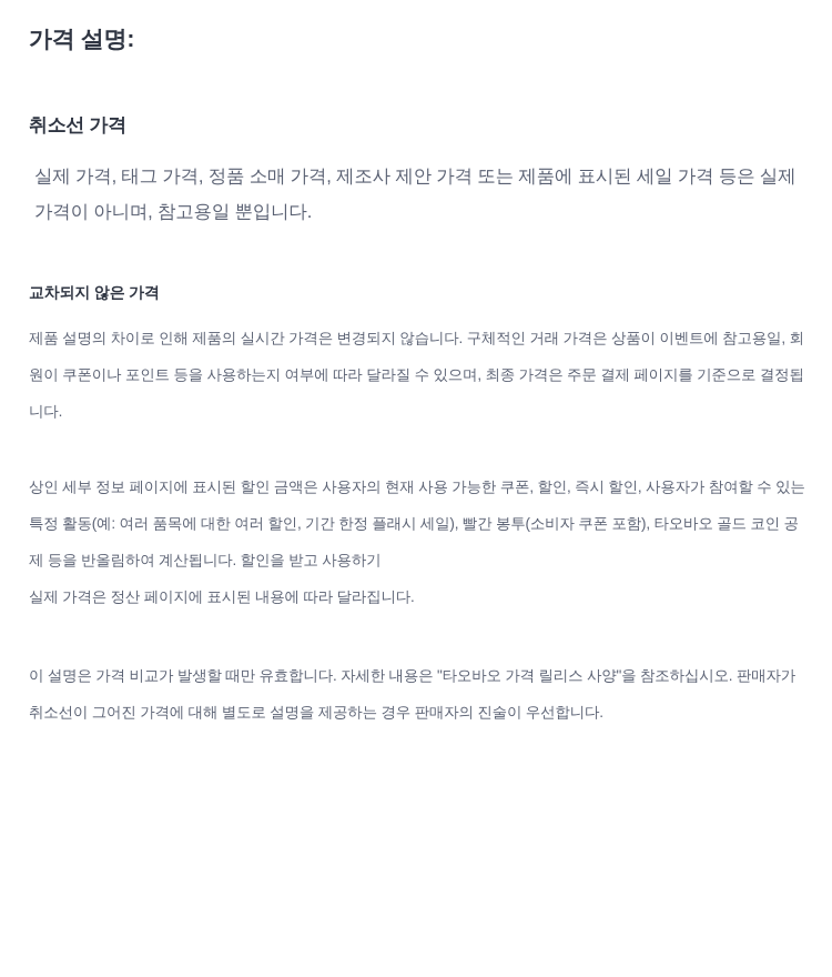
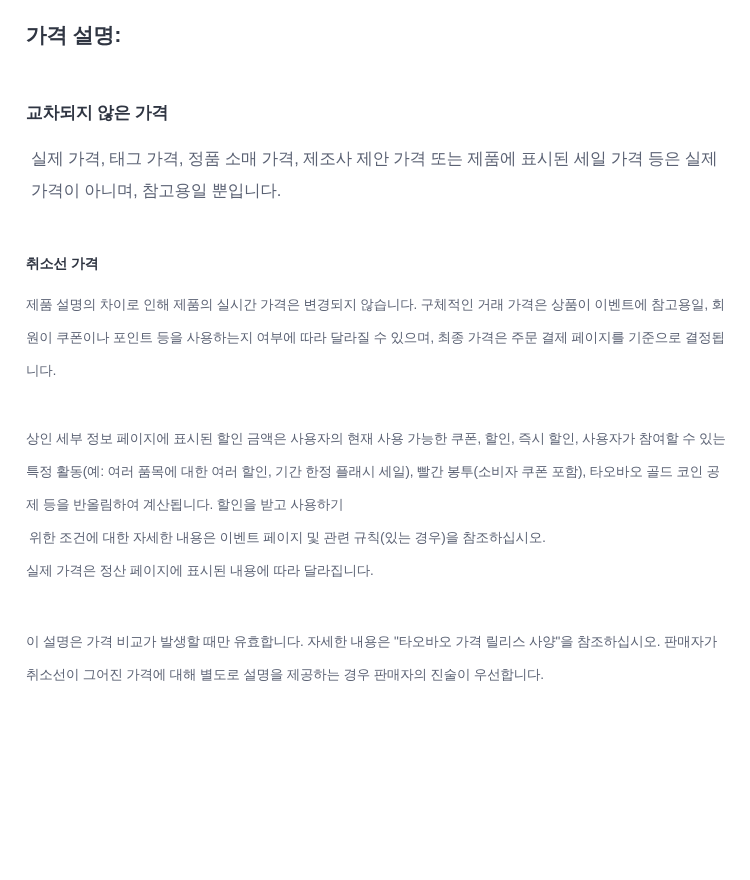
  가격 설명:
- 취소선 가격
+ 교차되지 않은 가격
  실제 가격, 태그 가격, 정품 소매 가격, 제조사 제안 가격 또는 제품에 표시된 세일 가격 등은 실제 가격이 아니며, 참고용일 뿐입니다.
- 교차되지 않은 가격
+ 취소선 가격
  제품 설명의 차이로 인해 제품의 실시간 가격은 변경되지 않습니다. 구체적인 거래 가격은 상품이 이벤트에 참고용일, 회원이 쿠폰이나 포인트 등을 사용하는지 여부에 따라 달라질 수 있으며, 최종 가격은 주문 결제 페이지를 기준으로 결정됩니다.
  상인 세부 정보 페이지에 표시된 할인 금액은 사용자의 현재 사용 가능한 쿠폰, 할인, 즉시 할인, 사용자가 참여할 수 있는 특정 활동(예: 여러 품목에 대한 여러 할인, 기간 한정 플래시 세일), 빨간 봉투(소비자 쿠폰 포함), 타오바오 골드 코인 공제 등을 반올림하여 계산됩니다. 할인을 받고 사용하기
+ 위한 조건에 대한 자세한 내용은 이벤트 페이지 및 관련 규칙(있는 경우)을 참조하십시오.
  실제 가격은 정산 페이지에 표시된 내용에 따라 달라집니다.
  이 설명은 가격 비교가 발생할 때만 유효합니다. 자세한 내용은 "타오바오 가격 릴리스 사양"을 참조하십시오. 판매자가 취소선이 그어진 가격에 대해 별도로 설명을 제공하는 경우 판매자의 진술이 우선합니다.
